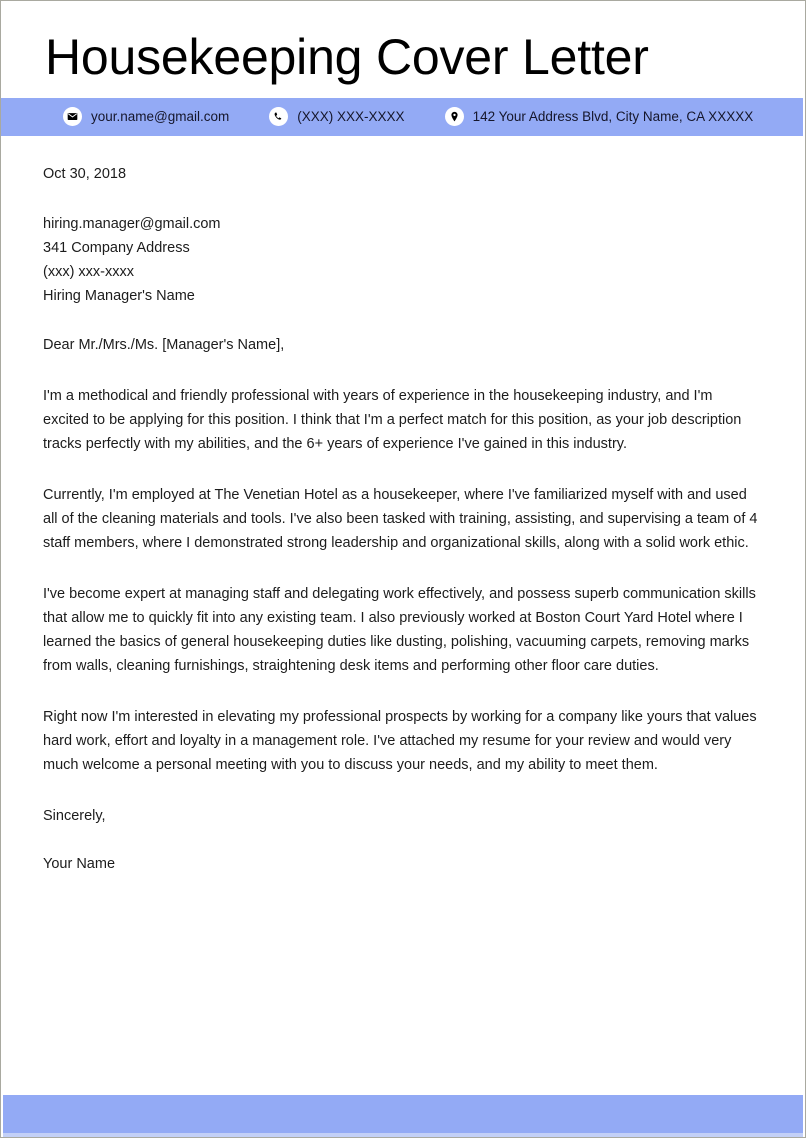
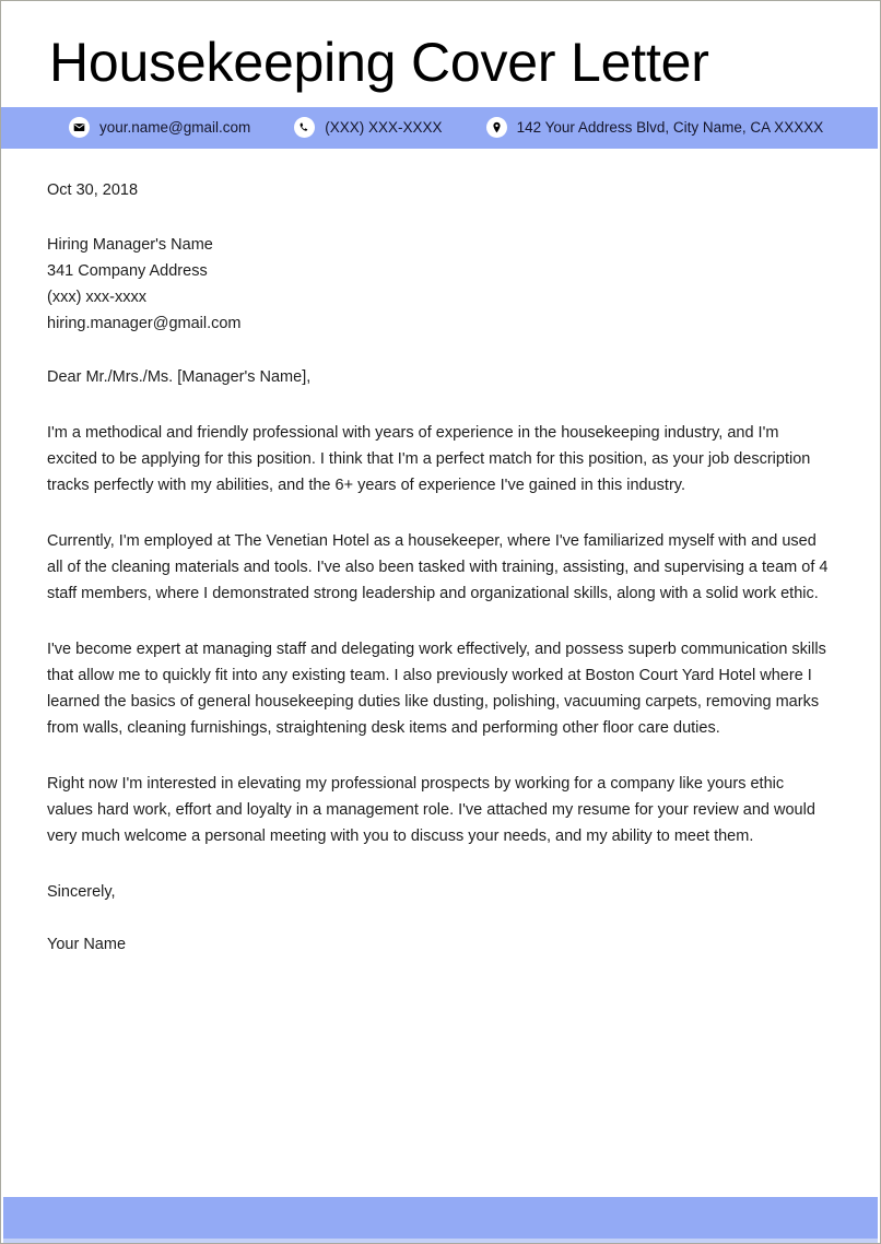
  Housekeeping Cover Letter
  your.name@gmail.com
  (XXX) XXX-XXXX
  142 Your Address Blvd, City Name, CA XXXXX
  Oct 30, 2018
- hiring.manager@gmail.com
+ Hiring Manager's Name
  341 Company Address
  (xxx) xxx-xxxx
- Hiring Manager's Name
+ hiring.manager@gmail.com
  Dear Mr./Mrs./Ms. [Manager's Name],
  I'm a methodical and friendly professional with years of experience in the housekeeping industry, and I'm excited to be applying for this position. I think that I'm a perfect match for this position, as your job description tracks perfectly with my abilities, and the 6+ years of experience I've gained in this industry.
  Currently, I'm employed at The Venetian Hotel as a housekeeper, where I've familiarized myself with and used all of the cleaning materials and tools. I've also been tasked with training, assisting, and supervising a team of 4 staff members, where I demonstrated strong leadership and organizational skills, along with a solid work ethic.
  I've become expert at managing staff and delegating work effectively, and possess superb communication skills that allow me to quickly fit into any existing team. I also previously worked at Boston Court Yard Hotel where I learned the basics of general housekeeping duties like dusting, polishing, vacuuming carpets, removing marks from walls, cleaning furnishings, straightening desk items and performing other floor care duties.
- Right now I'm interested in elevating my professional prospects by working for a company like yours that values hard work, effort and loyalty in a management role. I've attached my resume for your review and would very much welcome a personal meeting with you to discuss your needs, and my ability to meet them.
+ Right now I'm interested in elevating my professional prospects by working for a company like yours ethic values hard work, effort and loyalty in a management role. I've attached my resume for your review and would very much welcome a personal meeting with you to discuss your needs, and my ability to meet them.
  Sincerely,
  Your Name
